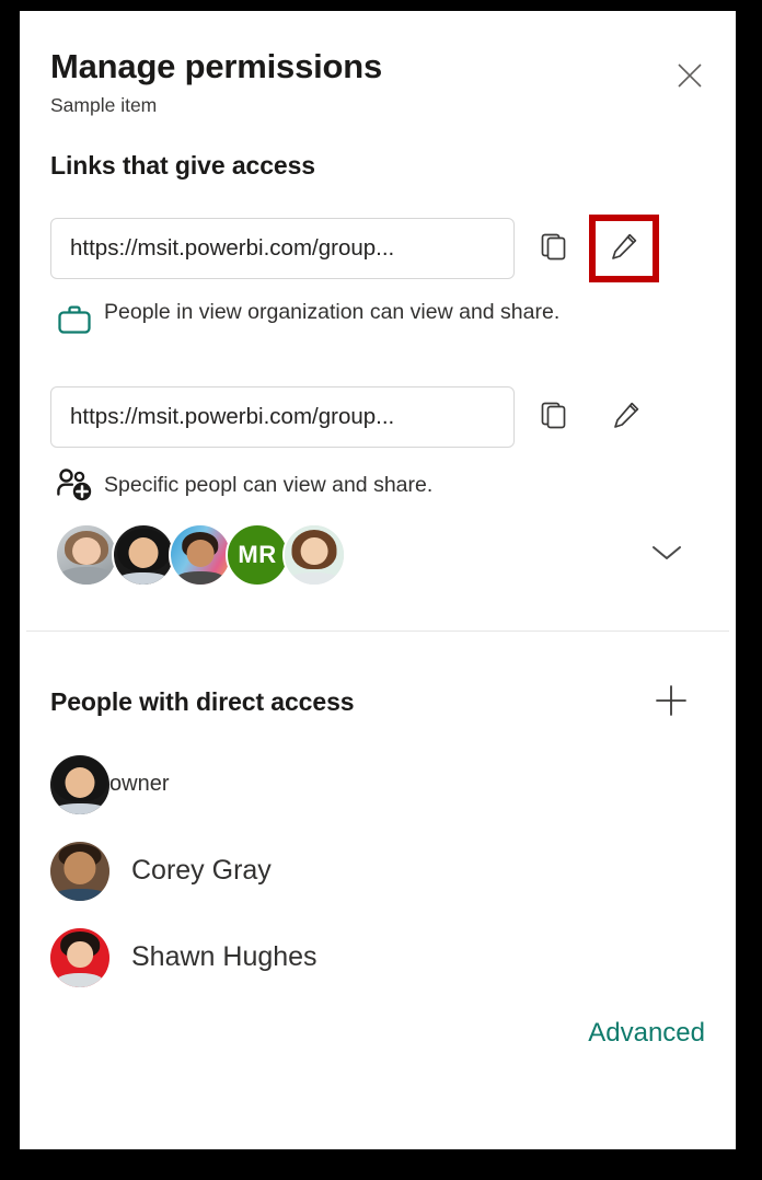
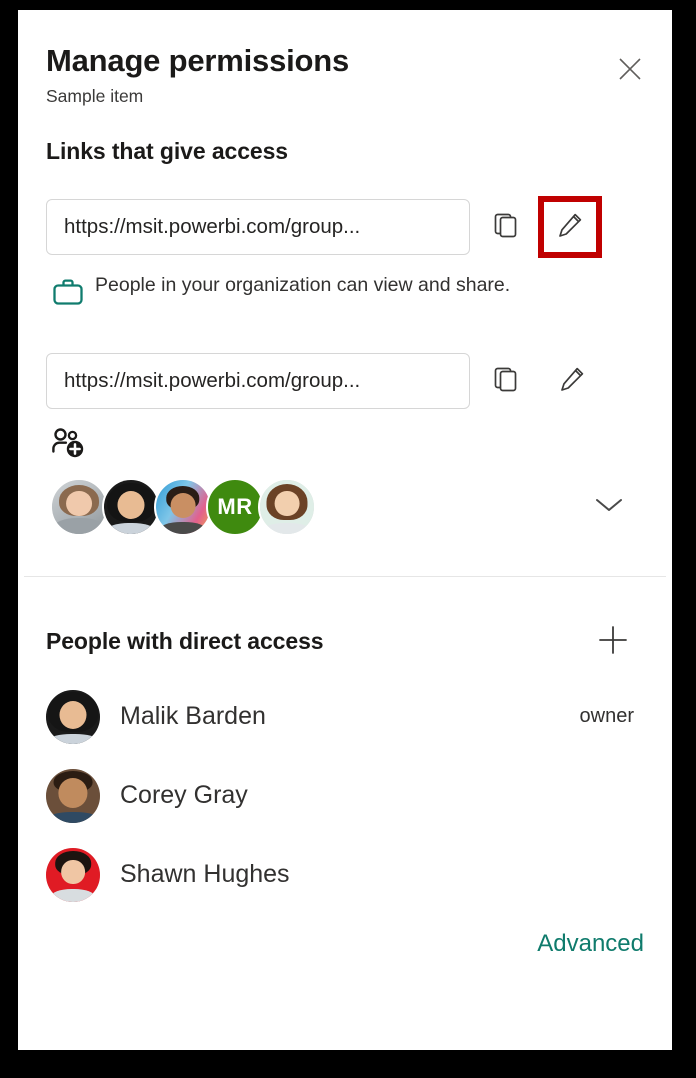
  Manage permissions
  Sample item
  Links that give access
  https://msit.powerbi.com/group...
- People in view organization can view and share.
+ People in your organization can view and share.
  https://msit.powerbi.com/group...
- Specific peopl can view and share.
  MR
  People with direct access
+ Malik Barden
  owner
  Corey Gray
  Shawn Hughes
  Advanced
